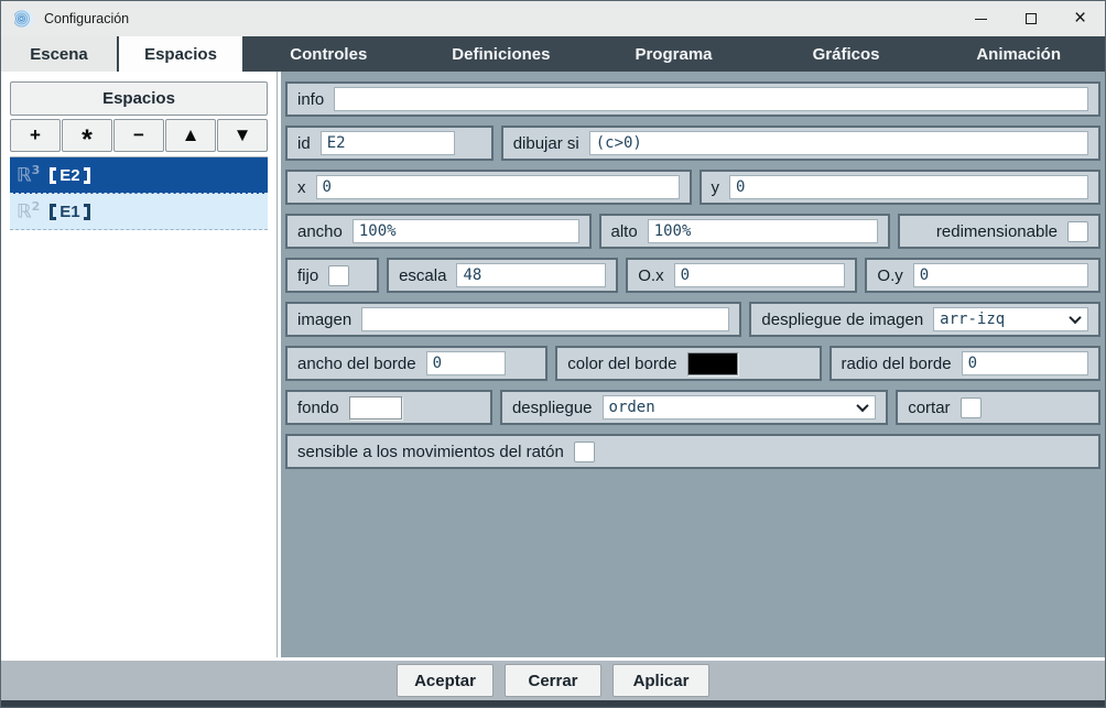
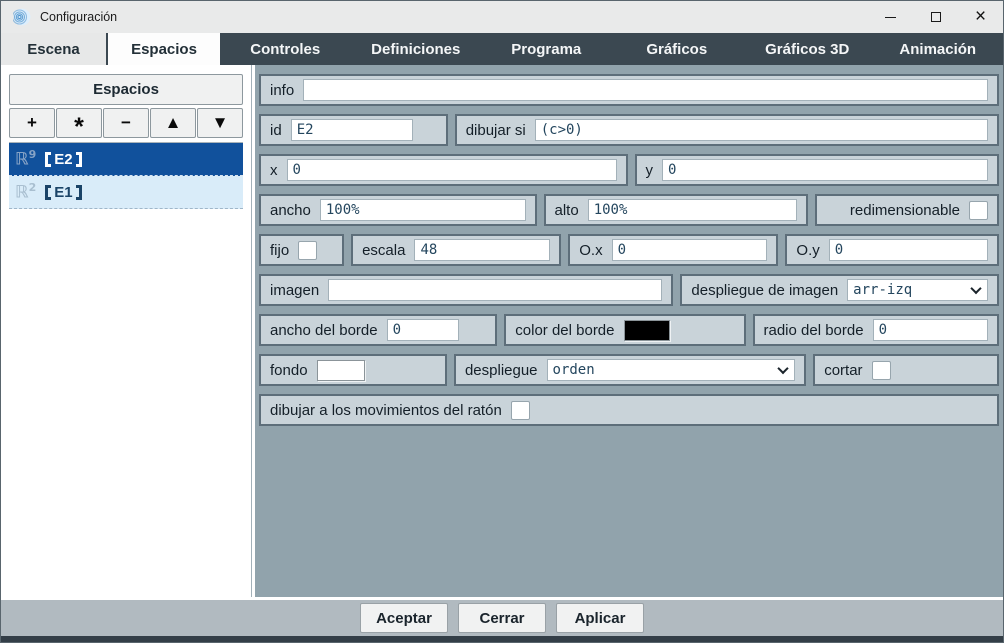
  Configuración
  ×
  Escena
  Espacios
  Controles
  Definiciones
  Programa
  Gráficos
+ Gráficos 3D
  Animación
  Espacios
  +
  *
  −
  ▲
  ▼
- ℝ3
+ ℝ9
  E2
  ℝ2
  E1
  info
  id
  E2
  dibujar si
  (c>0)
  x
  0
  y
  0
  ancho
  100%
  alto
  100%
  redimensionable
  fijo
  escala
  48
  O.x
  0
  O.y
  0
  imagen
  despliegue de imagen
  arr-izq
  ancho del borde
  0
  color del borde
  radio del borde
  0
  fondo
  despliegue
  orden
  cortar
- sensible a los movimientos del ratón
+ dibujar a los movimientos del ratón
  Aceptar
  Cerrar
  Aplicar
